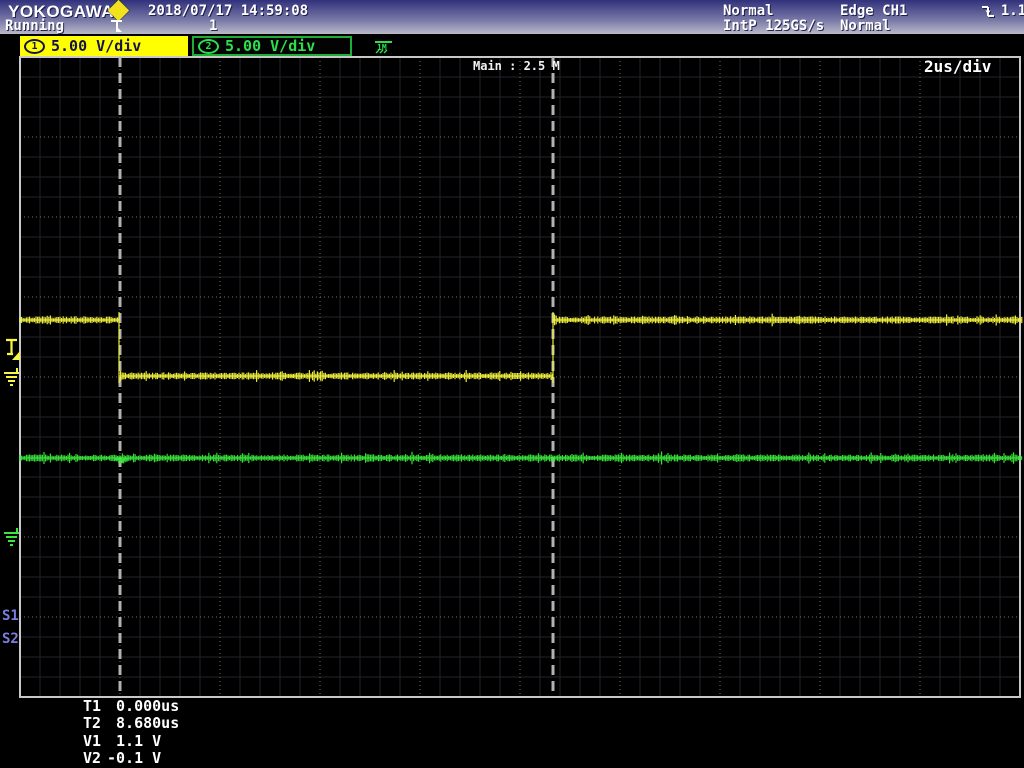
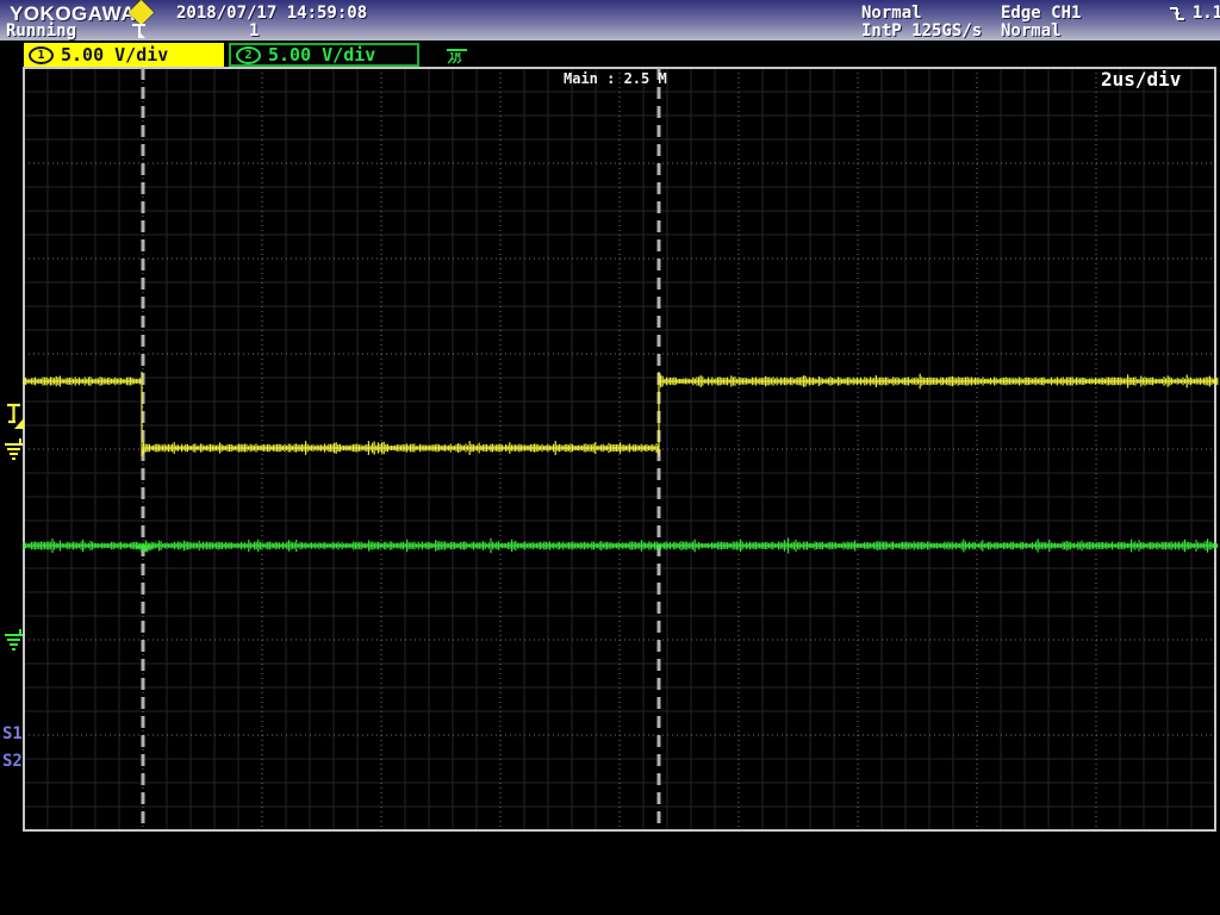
  YOKOGAWA
  2018/07/17 14:59:08
  Running
  1
  Normal
  IntP 125GS/s
  Edge CH1
  Normal
  1
  5.00 V/div
  2
  5.00 V/div
  1M
  Main : 2.5 M
  2us/div
  S1
  S2
- T1
- 0.000us
- T2
- 8.680us
- V1
- 1.1 V
- V2
- -0.1 V
